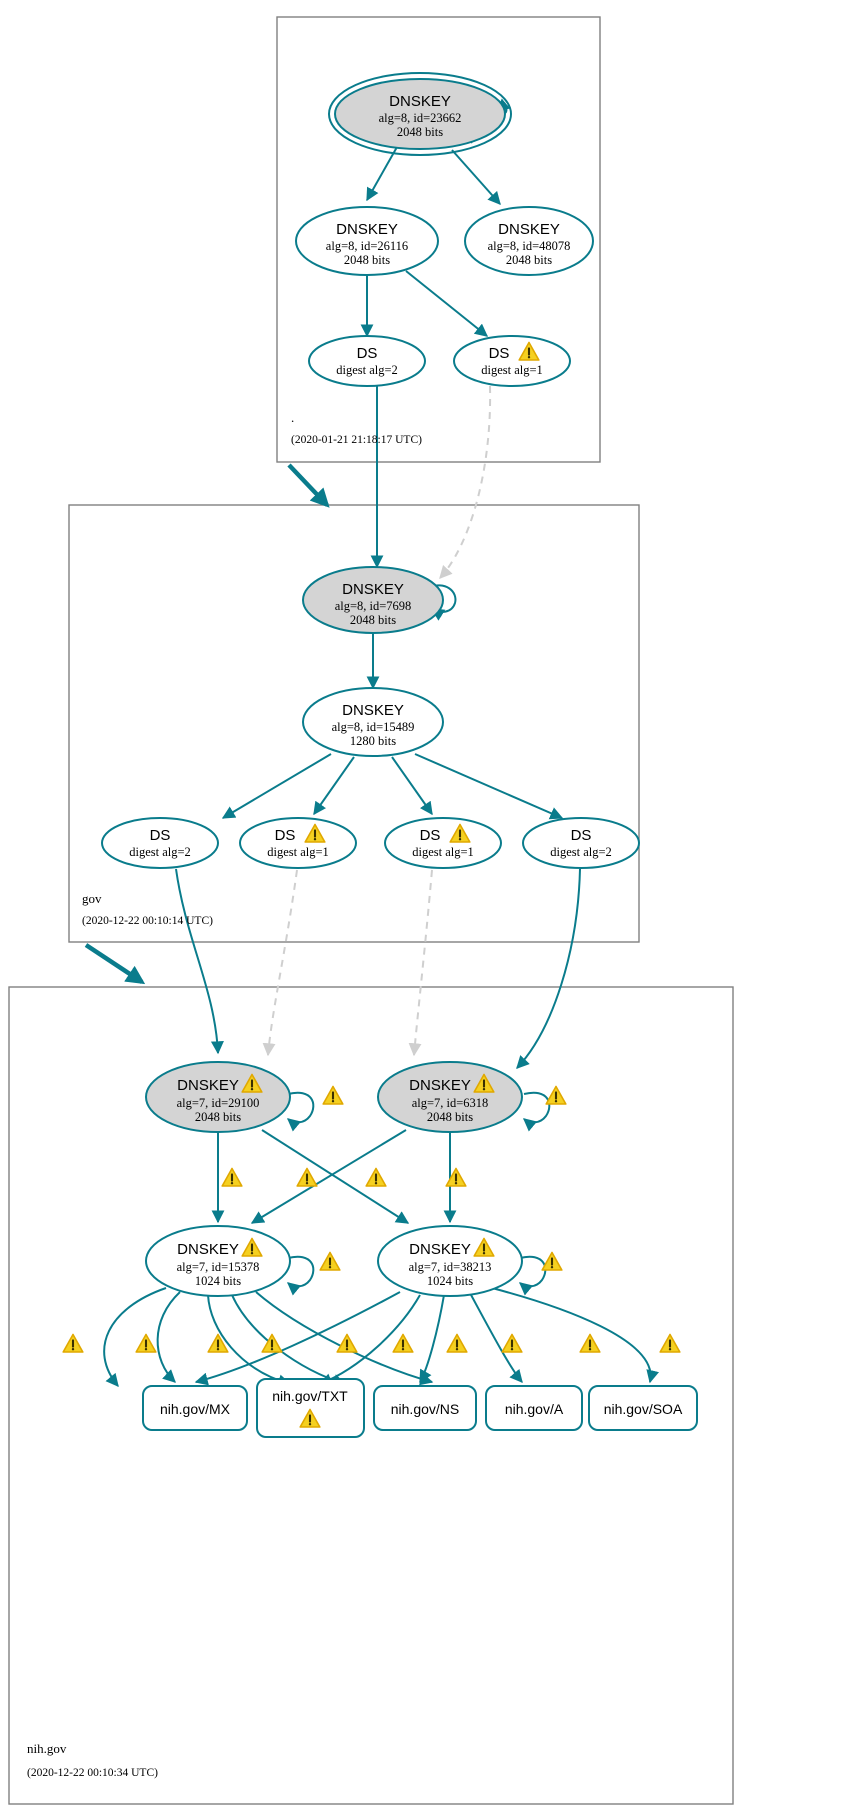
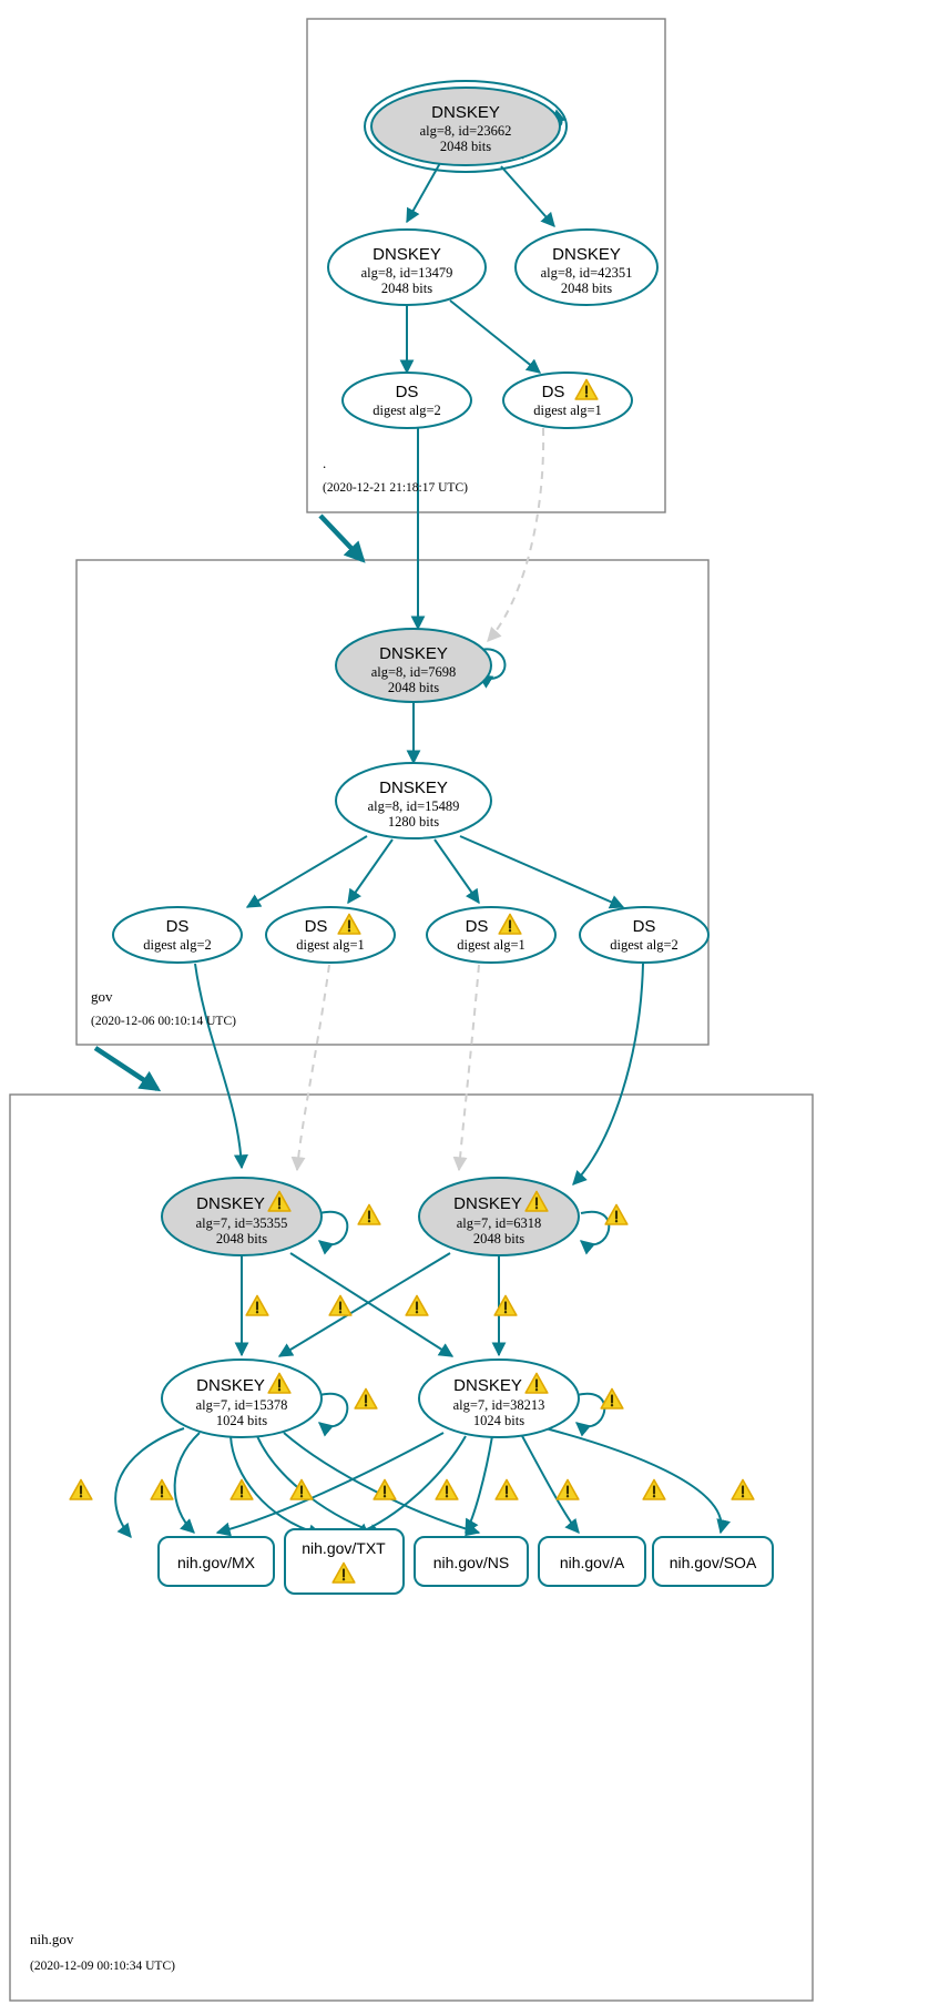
  DNSKEY
  alg=8, id=23662
  2048 bits
  DNSKEY
- alg=8, id=26116
+ alg=8, id=13479
  2048 bits
  DNSKEY
- alg=8, id=48078
+ alg=8, id=42351
  2048 bits
  DS
  digest alg=2
  DS
  digest alg=1
  .
- (2020-01-21 21:18:17 UTC)
+ (2020-12-21 21:18:17 UTC)
  DNSKEY
  alg=8, id=7698
  2048 bits
  DNSKEY
  alg=8, id=15489
  1280 bits
  DS
  digest alg=2
  DS
  digest alg=1
  DS
  digest alg=1
  DS
  digest alg=2
  gov
- (2020-12-22 00:10:14 UTC)
+ (2020-12-06 00:10:14 UTC)
  DNSKEY
- alg=7, id=29100
+ alg=7, id=35355
  2048 bits
  DNSKEY
  alg=7, id=6318
  2048 bits
  DNSKEY
  alg=7, id=15378
  1024 bits
  DNSKEY
  alg=7, id=38213
  1024 bits
  nih.gov/MX
  nih.gov/TXT
  nih.gov/NS
  nih.gov/A
  nih.gov/SOA
  nih.gov
- (2020-12-22 00:10:34 UTC)
+ (2020-12-09 00:10:34 UTC)
